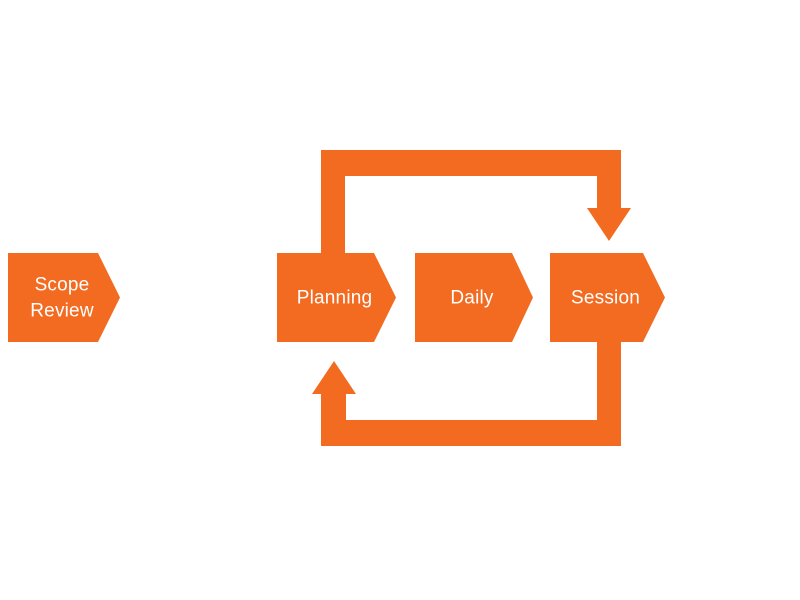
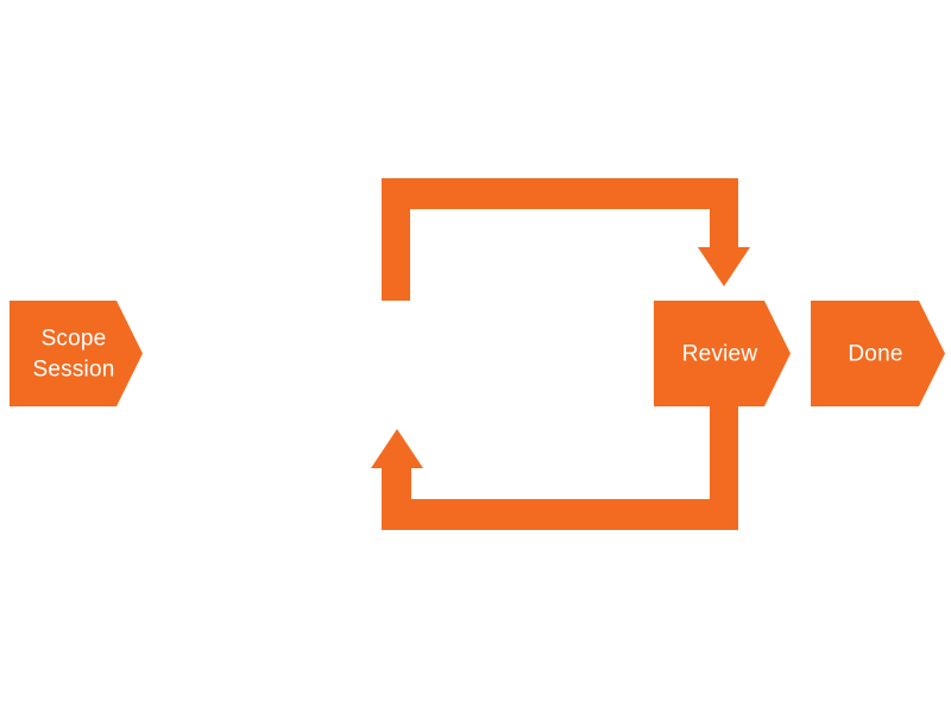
  Scope
- Review
+ Session
- Planning
- Daily
- Session
+ Review
+ Done
